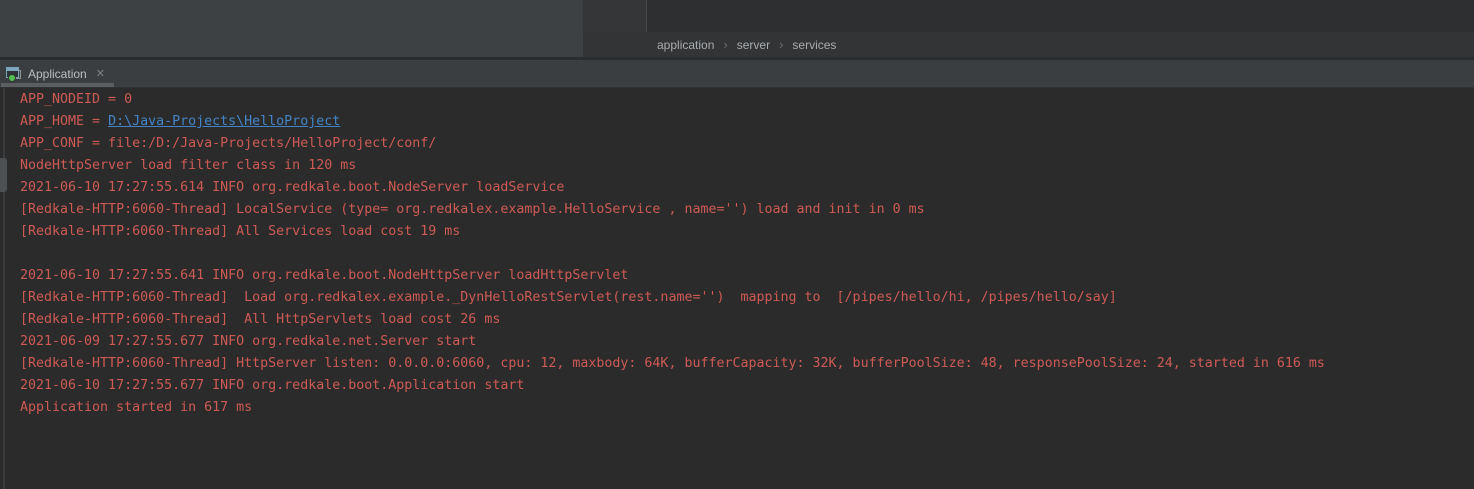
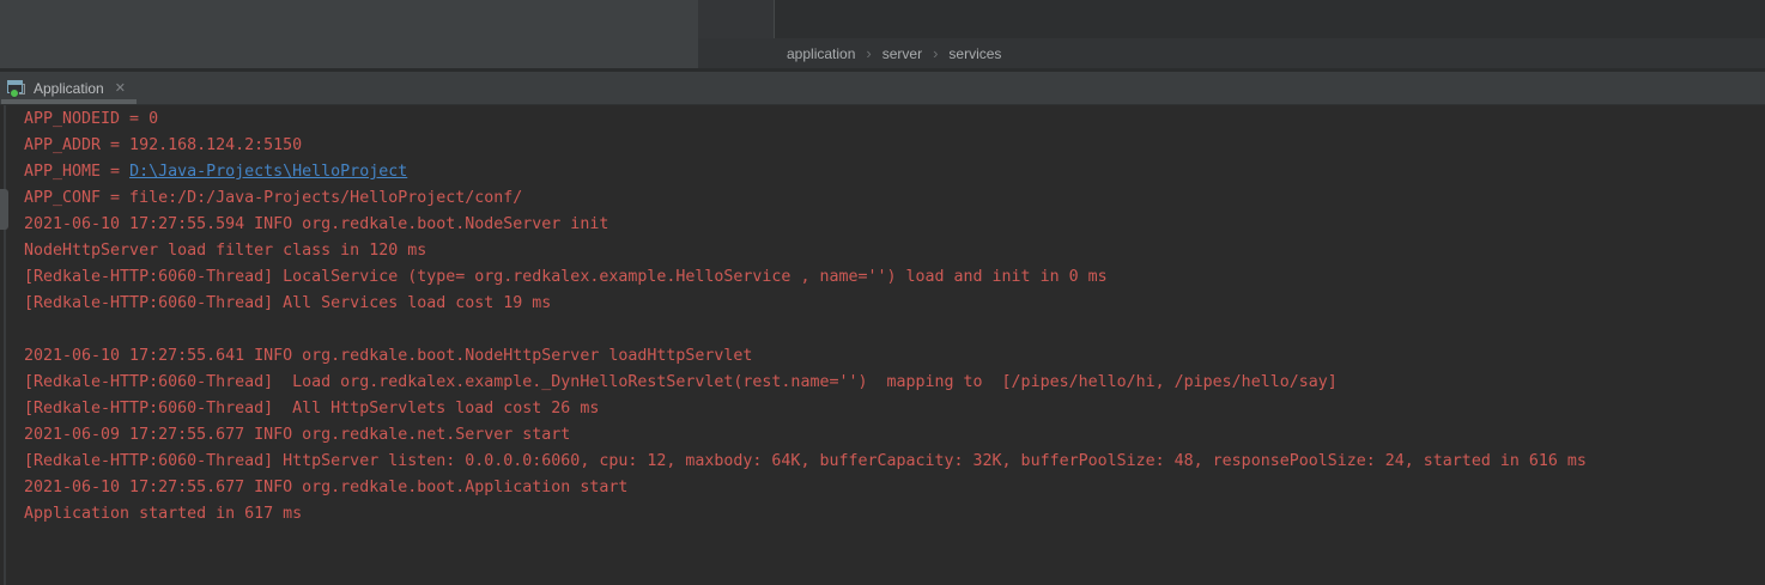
  application
  ›
  server
  ›
  services
  Application
  ✕
  APP_NODEID = 0
+ APP_ADDR = 192.168.124.2:5150
  APP_HOME = D:\Java-Projects\HelloProject
  APP_CONF = file:/D:/Java-Projects/HelloProject/conf/
+ 2021-06-10 17:27:55.594 INFO org.redkale.boot.NodeServer init
  NodeHttpServer load filter class in 120 ms
- 2021-06-10 17:27:55.614 INFO org.redkale.boot.NodeServer loadService
  [Redkale-HTTP:6060-Thread] LocalService (type= org.redkalex.example.HelloService , name='') load and init in 0 ms
  [Redkale-HTTP:6060-Thread] All Services load cost 19 ms
  2021-06-10 17:27:55.641 INFO org.redkale.boot.NodeHttpServer loadHttpServlet
  [Redkale-HTTP:6060-Thread] Load org.redkalex.example._DynHelloRestServlet(rest.name='') mapping to [/pipes/hello/hi, /pipes/hello/say]
  [Redkale-HTTP:6060-Thread] All HttpServlets load cost 26 ms
  2021-06-09 17:27:55.677 INFO org.redkale.net.Server start
  [Redkale-HTTP:6060-Thread] HttpServer listen: 0.0.0.0:6060, cpu: 12, maxbody: 64K, bufferCapacity: 32K, bufferPoolSize: 48, responsePoolSize: 24, started in 616 ms
  2021-06-10 17:27:55.677 INFO org.redkale.boot.Application start
  Application started in 617 ms
